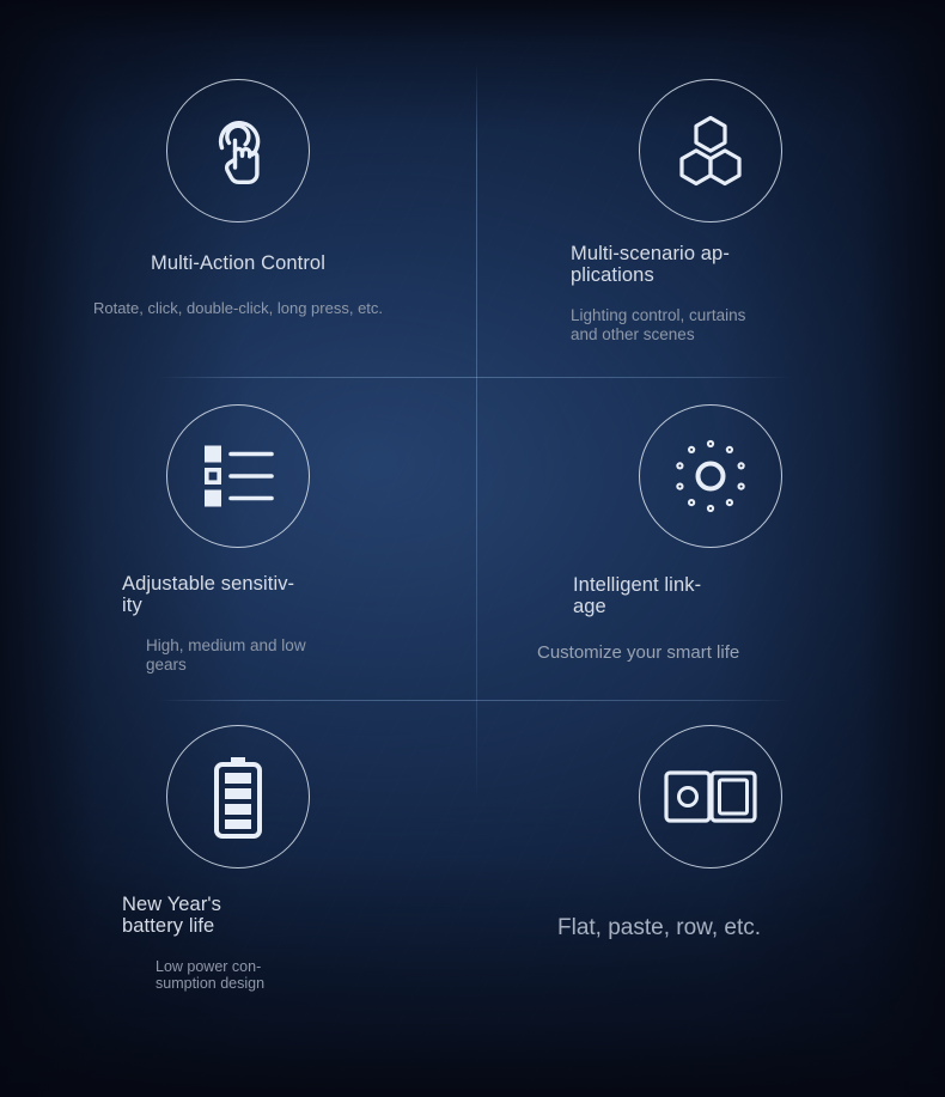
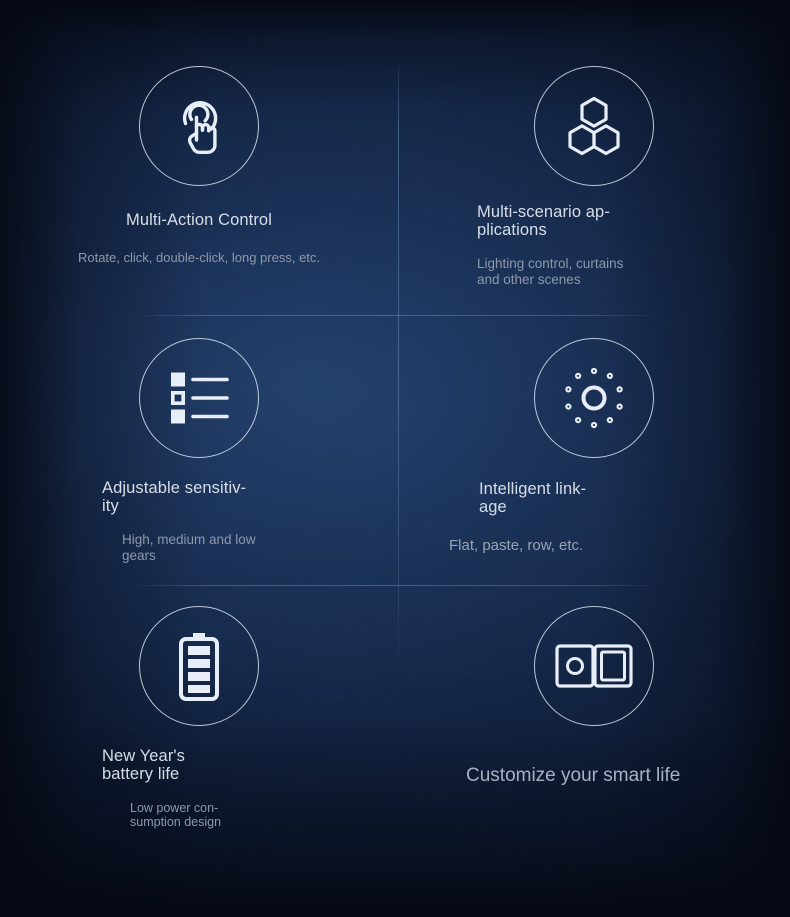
  Multi-Action Control
  Rotate, click, double-click, long press, etc.
  Multi-scenario ap-
  plications
  Lighting control, curtains
  and other scenes
  Adjustable sensitiv-
  ity
  High, medium and low
  gears
  Intelligent link-
  age
- Customize your smart life
+ Flat, paste, row, etc.
  New Year's
  battery life
  Low power con-
  sumption design
- Flat, paste, row, etc.
+ Customize your smart life
